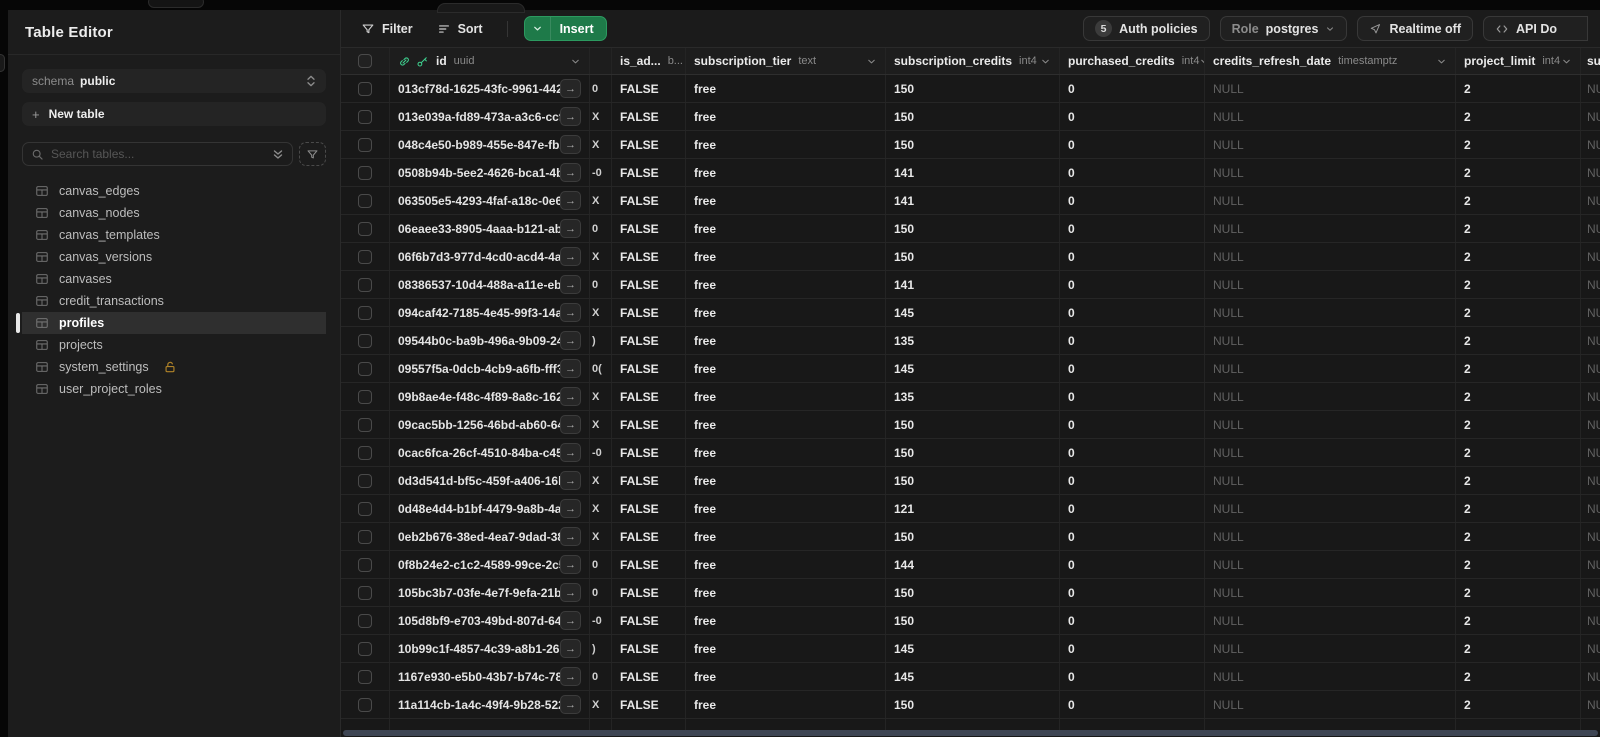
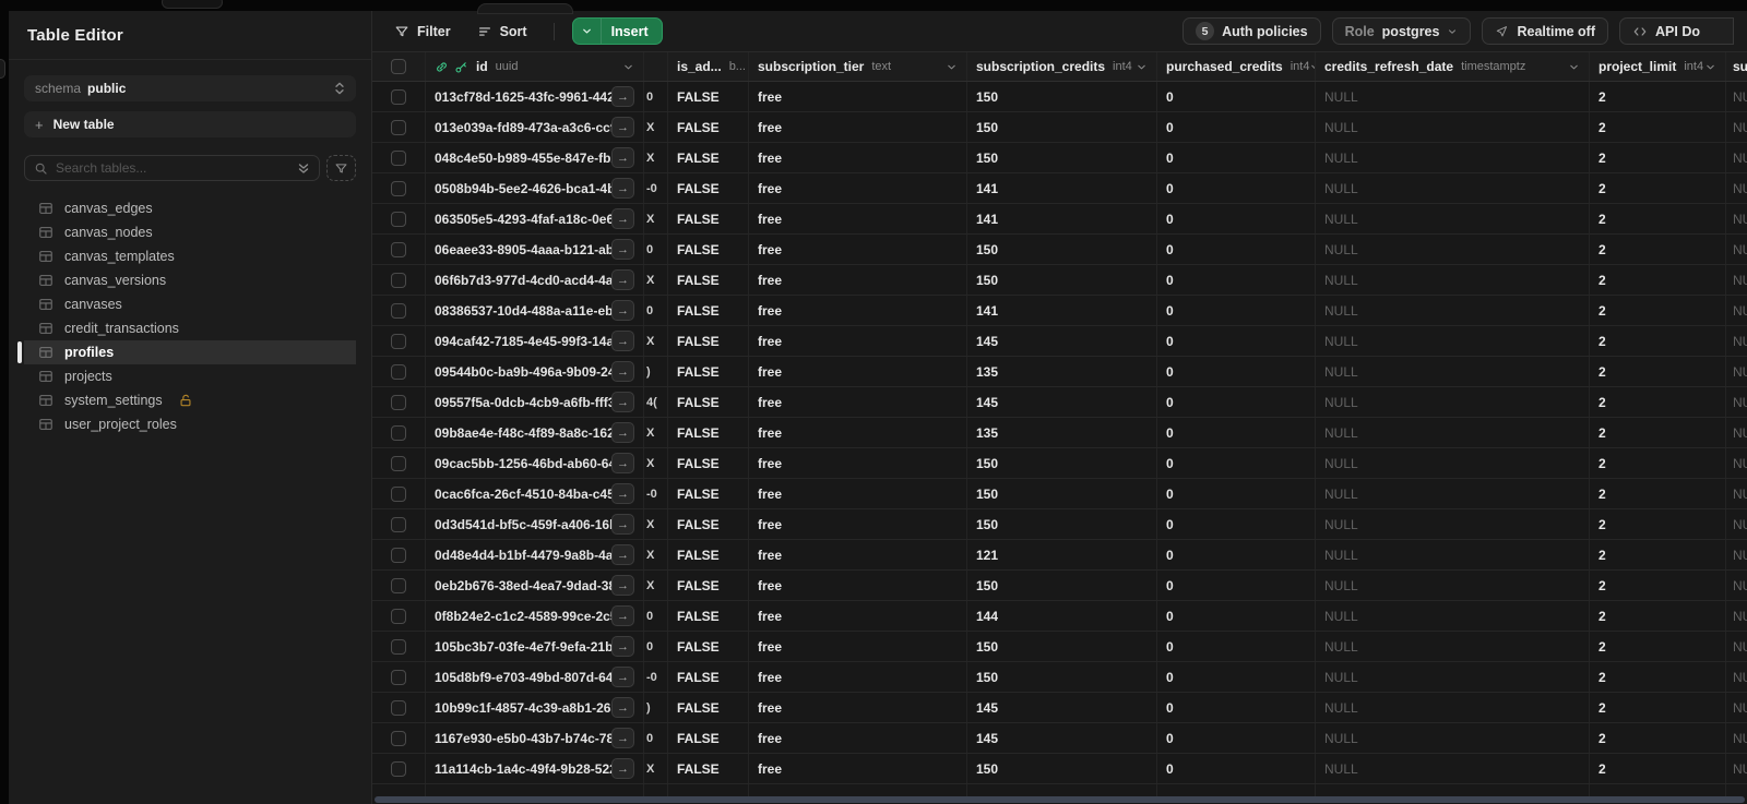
  Table Editor
  schema
  public
  +
  New table
  Search tables...
  canvas_edges
  canvas_nodes
  canvas_templates
  canvas_versions
  canvases
  credit_transactions
  profiles
  projects
  system_settings
  user_project_roles
  Filter
  Sort
  Insert
  5
  Auth policies
  Role
  postgres
  Realtime off
  API Do
  id
  uuid
  is_ad...
  b...
  subscription_tier
  text
  subscription_credits
  int4
  purchased_credits
  int4
  credits_refresh_date
  timestamptz
  project_limit
  int4
  su
  013cf78d-1625-43fc-9961-44
  →
  0
  FALSE
  free
  150
  0
  NULL
  2
  013e039a-fd89-473a-a3c6-cc
  →
  X
  FALSE
  free
  150
  0
  NULL
  2
  048c4e50-b989-455e-847e-fb
  →
  X
  FALSE
  free
  150
  0
  NULL
  2
  0508b94b-5ee2-4626-bca1-4
  →
  -0
  FALSE
  free
  141
  0
  NULL
  2
  063505e5-4293-4faf-a18c-0e6
  →
  X
  FALSE
  free
  141
  0
  NULL
  2
  06eaee33-8905-4aaa-b121-ab
  →
  0
  FALSE
  free
  150
  0
  NULL
  2
  06f6b7d3-977d-4cd0-acd4-4a
  →
  X
  FALSE
  free
  150
  0
  NULL
  2
  08386537-10d4-488a-a11e-eb
  →
  0
  FALSE
  free
  141
  0
  NULL
  2
  094caf42-7185-4e45-99f3-14a
  →
  X
  FALSE
  free
  145
  0
  NULL
  2
  09544b0c-ba9b-496a-9b09-2
  →
  )
  FALSE
  free
  135
  0
  NULL
  2
  09557f5a-0dcb-4cb9-a6fb-fff
  →
- 0(
+ 4(
  FALSE
  free
  145
  0
  NULL
  2
  09b8ae4e-f48c-4f89-8a8c-16
  →
  X
  FALSE
  free
  135
  0
  NULL
  2
  09cac5bb-1256-46bd-ab60-6
  →
  X
  FALSE
  free
  150
  0
  NULL
  2
  0cac6fca-26cf-4510-84ba-c4
  →
  -0
  FALSE
  free
  150
  0
  NULL
  2
  0d3d541d-bf5c-459f-a406-16
  →
  X
  FALSE
  free
  150
  0
  NULL
  2
  0d48e4d4-b1bf-4479-9a8b-4a
  →
  X
  FALSE
  free
  121
  0
  NULL
  2
  0eb2b676-38ed-4ea7-9dad-3
  →
  X
  FALSE
  free
  150
  0
  NULL
  2
  0f8b24e2-c1c2-4589-99ce-2c
  →
  0
  FALSE
  free
  144
  0
  NULL
  2
  105bc3b7-03fe-4e7f-9efa-21b
  →
  0
  FALSE
  free
  150
  0
  NULL
  2
  105d8bf9-e703-49bd-807d-64
  →
  -0
  FALSE
  free
  150
  0
  NULL
  2
  10b99c1f-4857-4c39-a8b1-26
  →
  )
  FALSE
  free
  145
  0
  NULL
  2
  1167e930-e5b0-43b7-b74c-78
  →
  0
  FALSE
  free
  145
  0
  NULL
  2
  11a114cb-1a4c-49f4-9b28-52
  →
  X
  FALSE
  free
  150
  0
  NULL
  2
